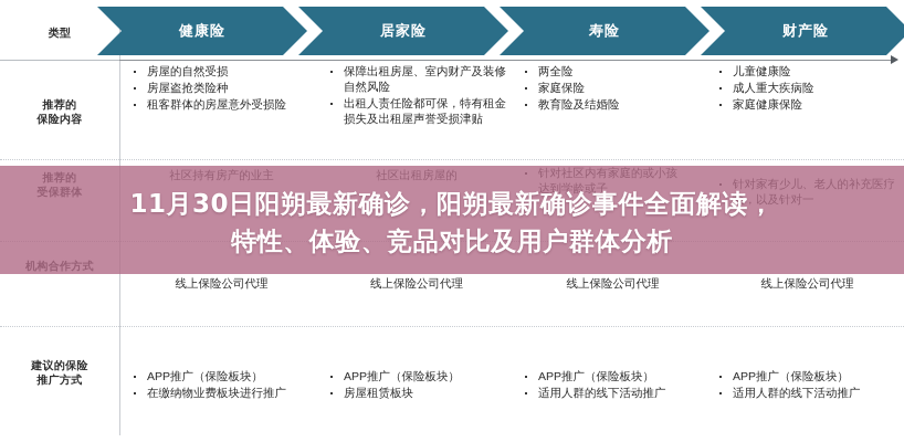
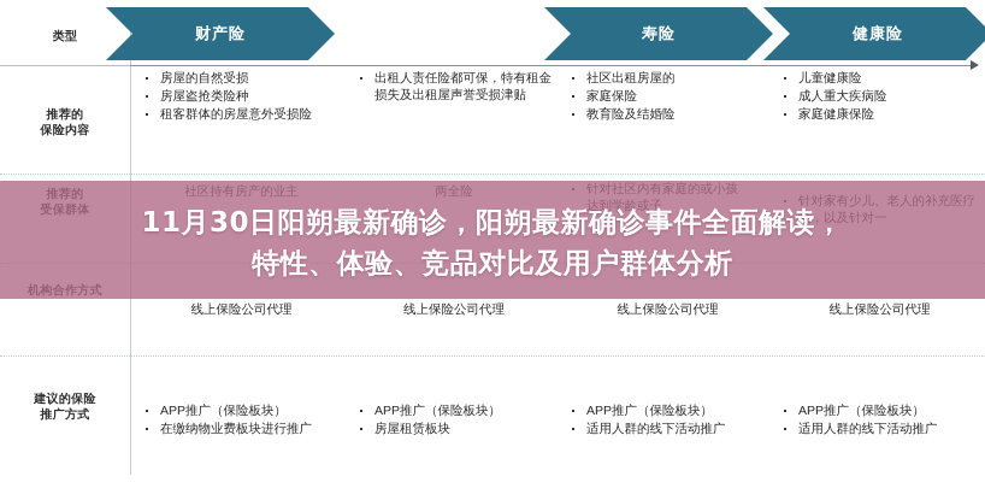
- 健康险
+ 财产险
- 居家险
  寿险
- 财产险
+ 健康险
  类型
  推荐的
  保险内容
  推荐的
  受保群体
  机构合作方式
  建议的保险
  推广方式
  房屋的自然受损
  房屋盗抢类险种
  租客群体的房屋意外受损险
- 保障出租房屋、室内财产及装修自然风险
  出租人责任险都可保，特有租金损失及出租屋声誉受损津贴
- 两全险
+ 社区出租房屋的
  家庭保险
  教育险及结婚险
  儿童健康险
  成人重大疾病险
  家庭健康保险
  社区持有房产的业主
- 社区出租房屋的
+ 两全险
  针对社区内有家庭的或小孩达到学龄或子
  针对家有少儿、老人的补充医疗险，以及针对一
  线上保险公司代理
  线上保险公司代理
  线上保险公司代理
  线上保险公司代理
  APP推广（保险板块）
  在缴纳物业费板块进行推广
  APP推广（保险板块）
  房屋租赁板块
  APP推广（保险板块）
  适用人群的线下活动推广
  APP推广（保险板块）
  适用人群的线下活动推广
  11月30日阳朔最新确诊，阳朔最新确诊事件全面解读，
  特性、体验、竞品对比及用户群体分析
